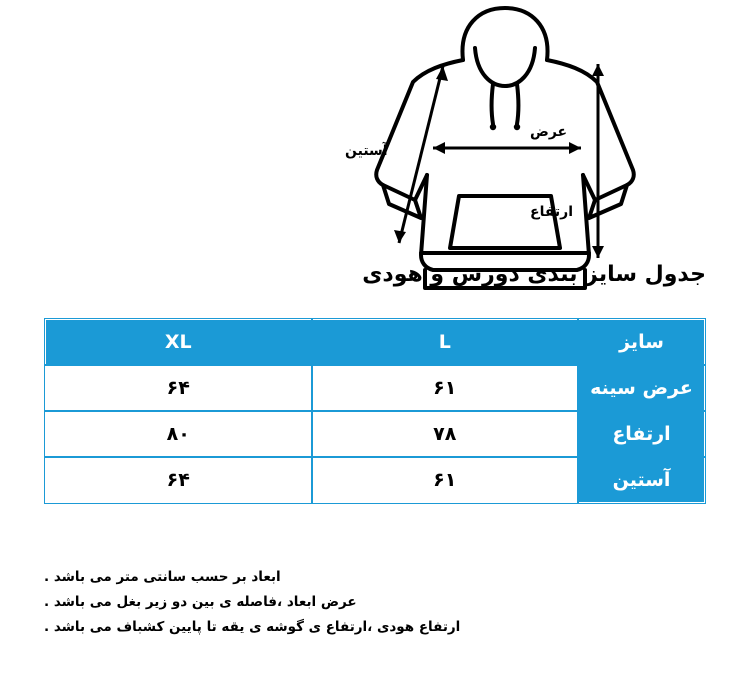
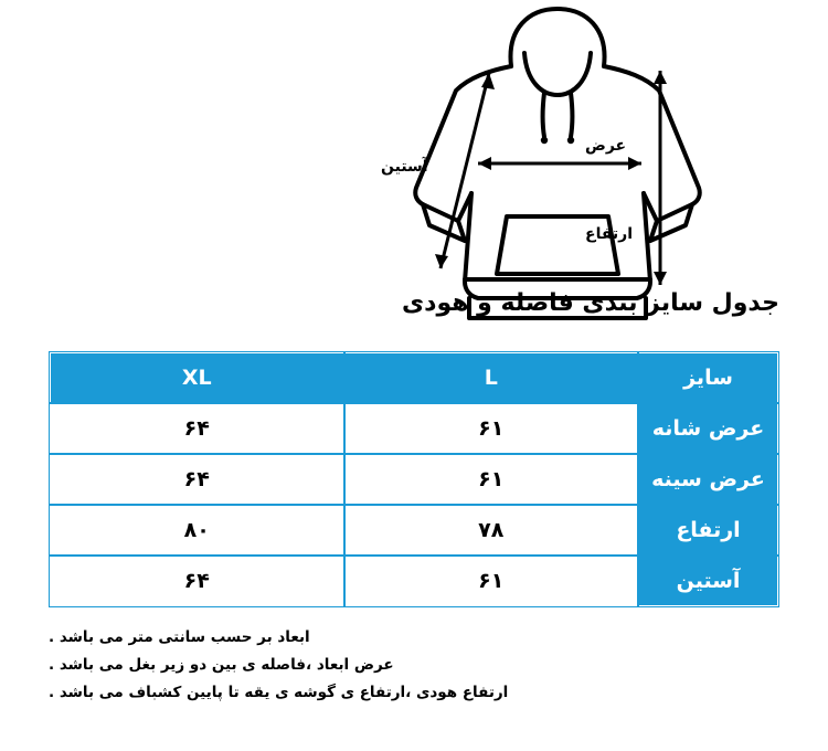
  عرض
  ارتفاع
  آستین
- جدول سایز بندی دورس و هودی
+ جدول سایز بندی فاصله و هودی
  سایز	L	XL
+ عرض شانه	۶۱	۶۴
  عرض سینه	۶۱	۶۴
  ارتفاع	۷۸	۸۰
  آستین	۶۱	۶۴
  ابعاد بر حسب سانتی متر می باشد .
  عرض ابعاد ،فاصله ی بین دو زیر بغل می باشد .
  ارتفاع هودی ،ارتفاع ی گوشه ی یقه تا پایین کشباف می باشد .
